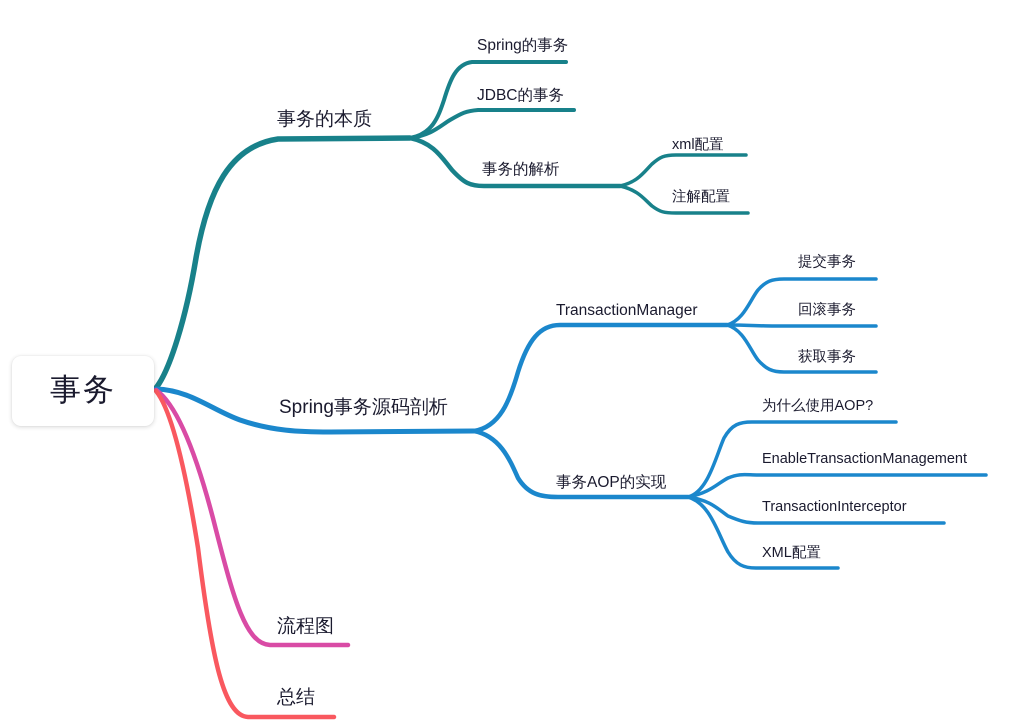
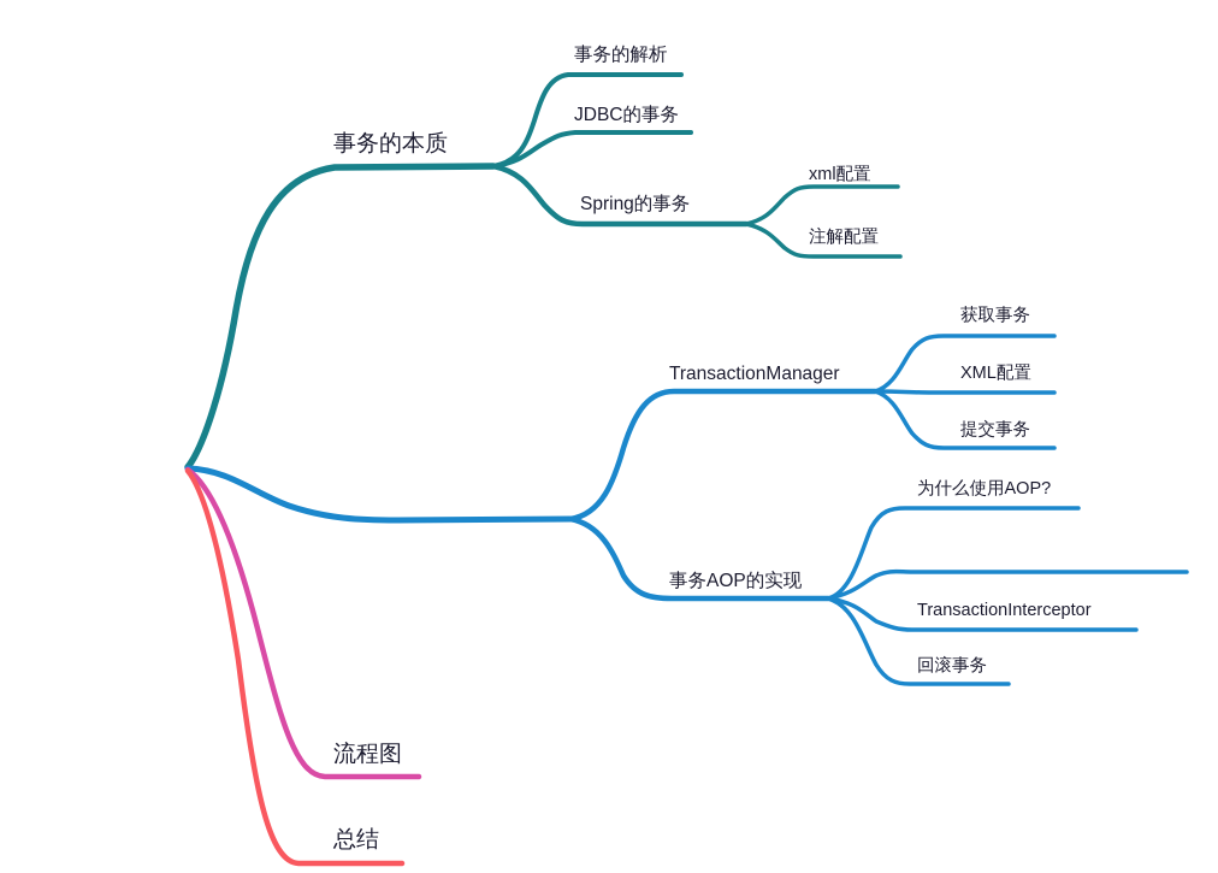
- 事务
  事务的本质
- Spring的事务
+ 事务的解析
  JDBC的事务
- 事务的解析
+ Spring的事务
  xml配置
  注解配置
- Spring事务源码剖析
  TransactionManager
- 提交事务
+ 获取事务
- 回滚事务
+ XML配置
- 获取事务
+ 提交事务
  事务AOP的实现
  为什么使用AOP?
- EnableTransactionManagement
  TransactionInterceptor
- XML配置
+ 回滚事务
  流程图
  总结
